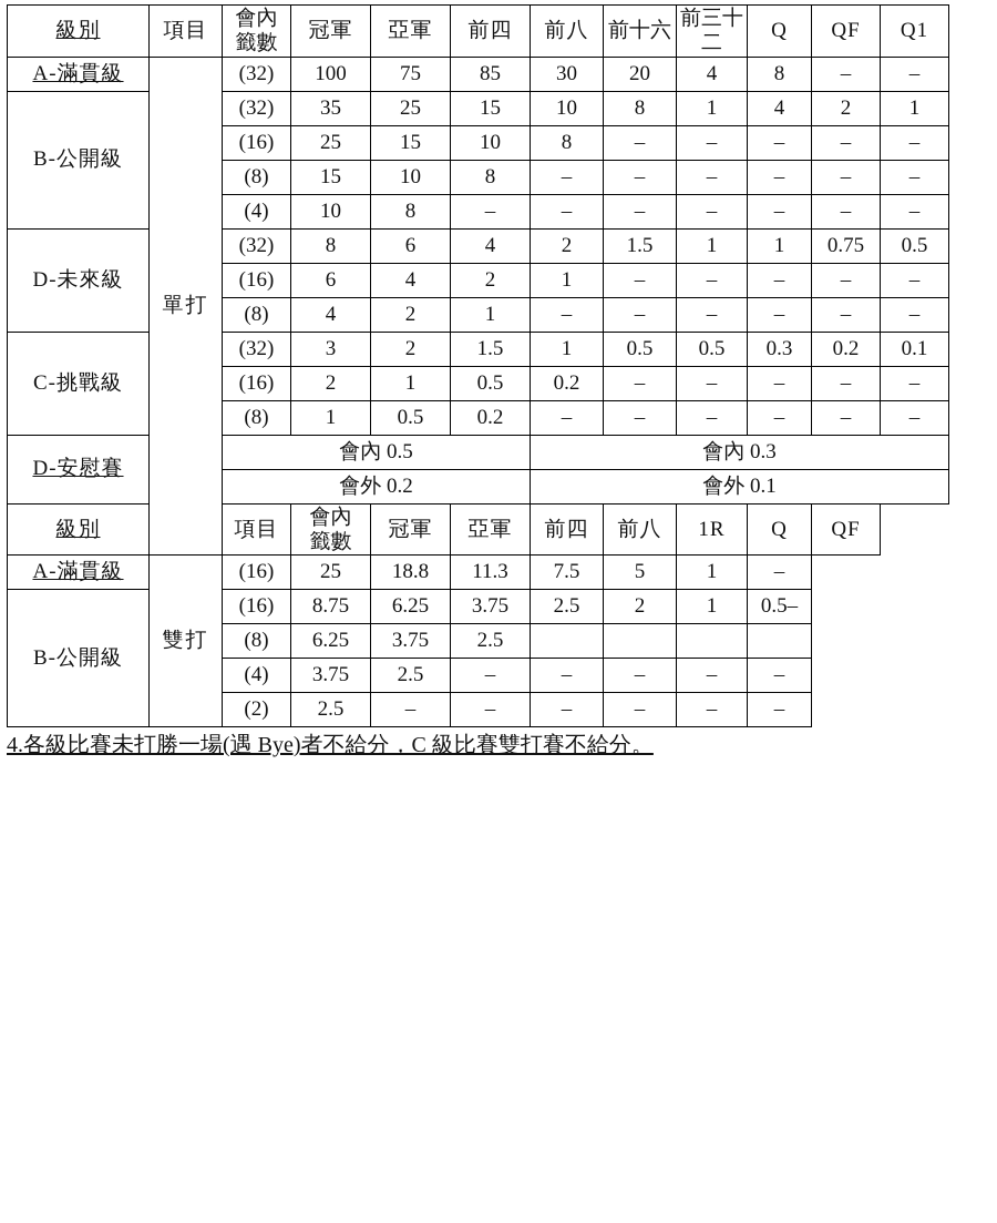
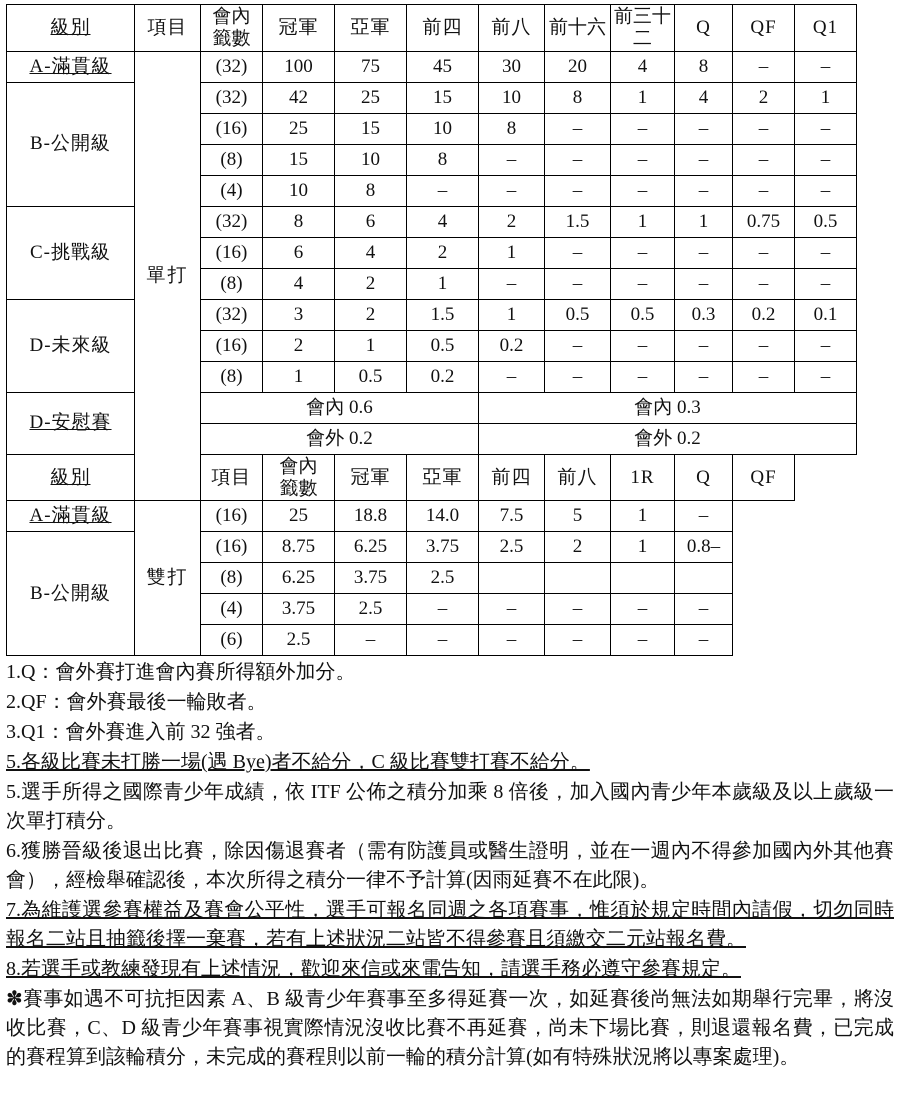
  級別	項目	會內 籤數	冠軍	亞軍	前四	前八	前十六	前三十二	Q	QF	Q1
- A-滿貫級	單打	(32)	100	75	85	30	20	4	8	–	–
+ A-滿貫級	單打	(32)	100	75	45	30	20	4	8	–	–
- B-公開級	(32)	35	25	15	10	8	1	4	2	1
+ B-公開級	(32)	42	25	15	10	8	1	4	2	1
  (16)	25	15	10	8	–	–	–	–	–
  (8)	15	10	8	–	–	–	–	–	–
  (4)	10	8	–	–	–	–	–	–	–
- D-未來級	(32)	8	6	4	2	1.5	1	1	0.75	0.5
+ C-挑戰級	(32)	8	6	4	2	1.5	1	1	0.75	0.5
  (16)	6	4	2	1	–	–	–	–	–
  (8)	4	2	1	–	–	–	–	–	–
- C-挑戰級	(32)	3	2	1.5	1	0.5	0.5	0.3	0.2	0.1
+ D-未來級	(32)	3	2	1.5	1	0.5	0.5	0.3	0.2	0.1
  (16)	2	1	0.5	0.2	–	–	–	–	–
  (8)	1	0.5	0.2	–	–	–	–	–	–
- D-安慰賽	會內 0.5	會內 0.3
+ D-安慰賽	會內 0.6	會內 0.3
- 會外 0.2	會外 0.1
+ 會外 0.2	會外 0.2
  級別	項目	會內 籤數	冠軍	亞軍	前四	前八	1R	Q	QF
- A-滿貫級	雙打	(16)	25	18.8	11.3	7.5	5	1	–
+ A-滿貫級	雙打	(16)	25	18.8	14.0	7.5	5	1	–
- B-公開級	(16)	8.75	6.25	3.75	2.5	2	1	0.5–
+ B-公開級	(16)	8.75	6.25	3.75	2.5	2	1	0.8–
  (8)	6.25	3.75	2.5
  (4)	3.75	2.5	–	–	–	–	–
- (2)	2.5	–	–	–	–	–	–
+ (6)	2.5	–	–	–	–	–	–
+ 1.Q：會外賽打進會內賽所得額外加分。
+ 2.QF：會外賽最後一輪敗者。
+ 3.Q1：會外賽進入前 32 強者。
- 4.各級比賽未打勝一場(遇 Bye)者不給分，C 級比賽雙打賽不給分。
+ 5.各級比賽未打勝一場(遇 Bye)者不給分，C 級比賽雙打賽不給分。
+ 5.選手所得之國際青少年成績，依 ITF 公佈之積分加乘 8 倍後，加入國內青少年本歲級及以上歲級一次單打積分。
+ 6.獲勝晉級後退出比賽，除因傷退賽者（需有防護員或醫生證明，並在一週內不得參加國內外其他賽會），經檢舉確認後，本次所得之積分一律不予計算(因雨延賽不在此限)。
+ 7.為維護選參賽權益及賽會公平性，選手可報名同週之各項賽事，惟須於規定時間內請假，切勿同時報名二站且抽籤後擇一棄賽，若有上述狀況二站皆不得參賽且須繳交二元站報名費。
+ 8.若選手或教練發現有上述情況，歡迎來信或來電告知，請選手務必遵守參賽規定。
+ ✽賽事如遇不可抗拒因素 A、B 級青少年賽事至多得延賽一次，如延賽後尚無法如期舉行完畢，將沒收比賽，C、D 級青少年賽事視實際情況沒收比賽不再延賽，尚未下場比賽，則退還報名費，已完成的賽程算到該輪積分，未完成的賽程則以前一輪的積分計算(如有特殊狀況將以專案處理)。
